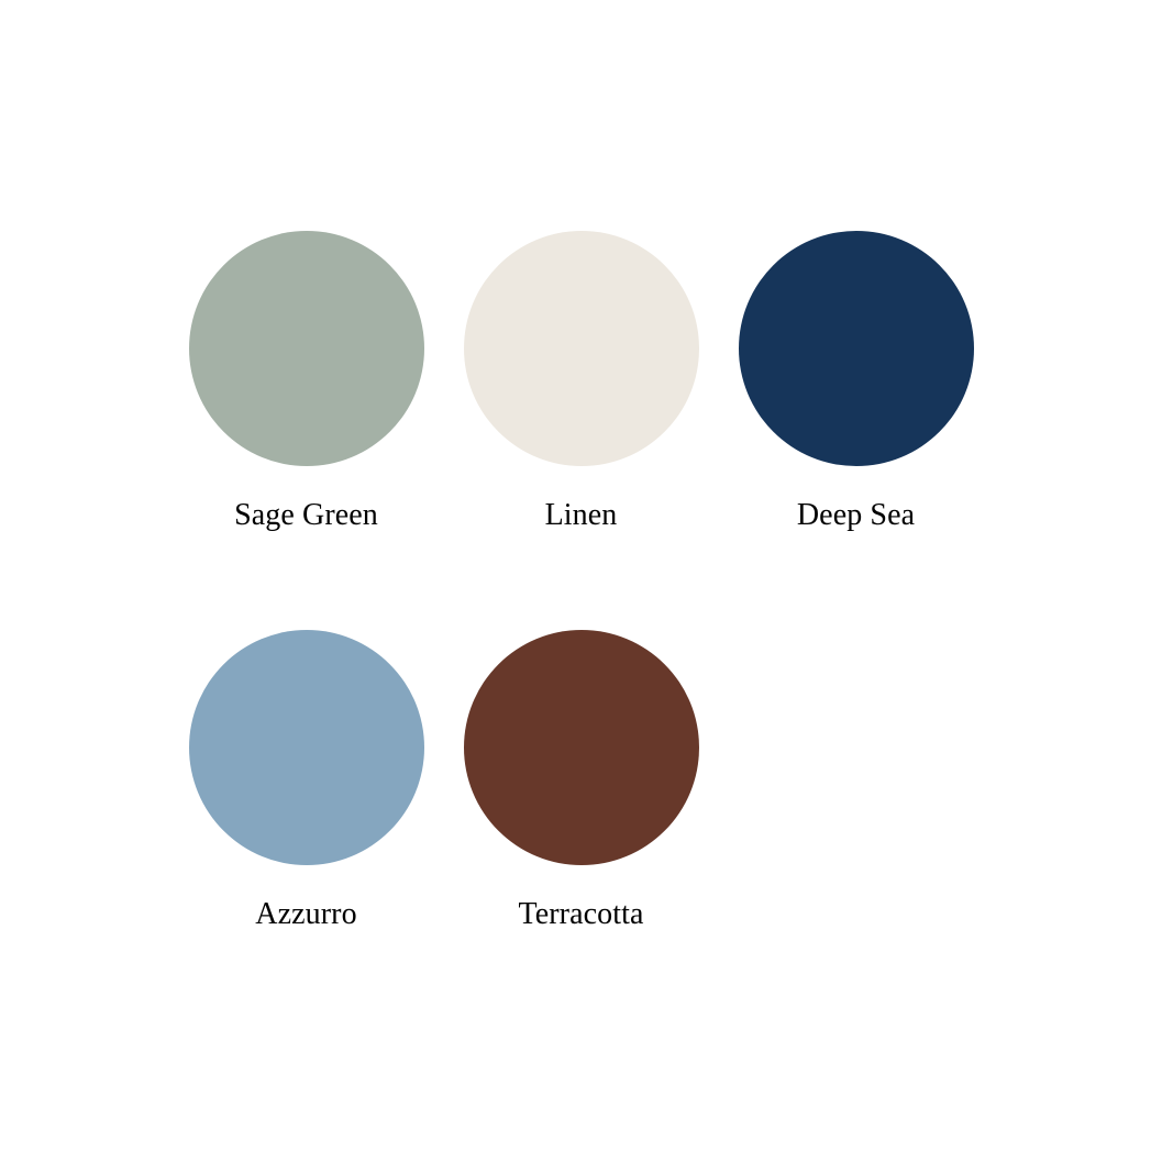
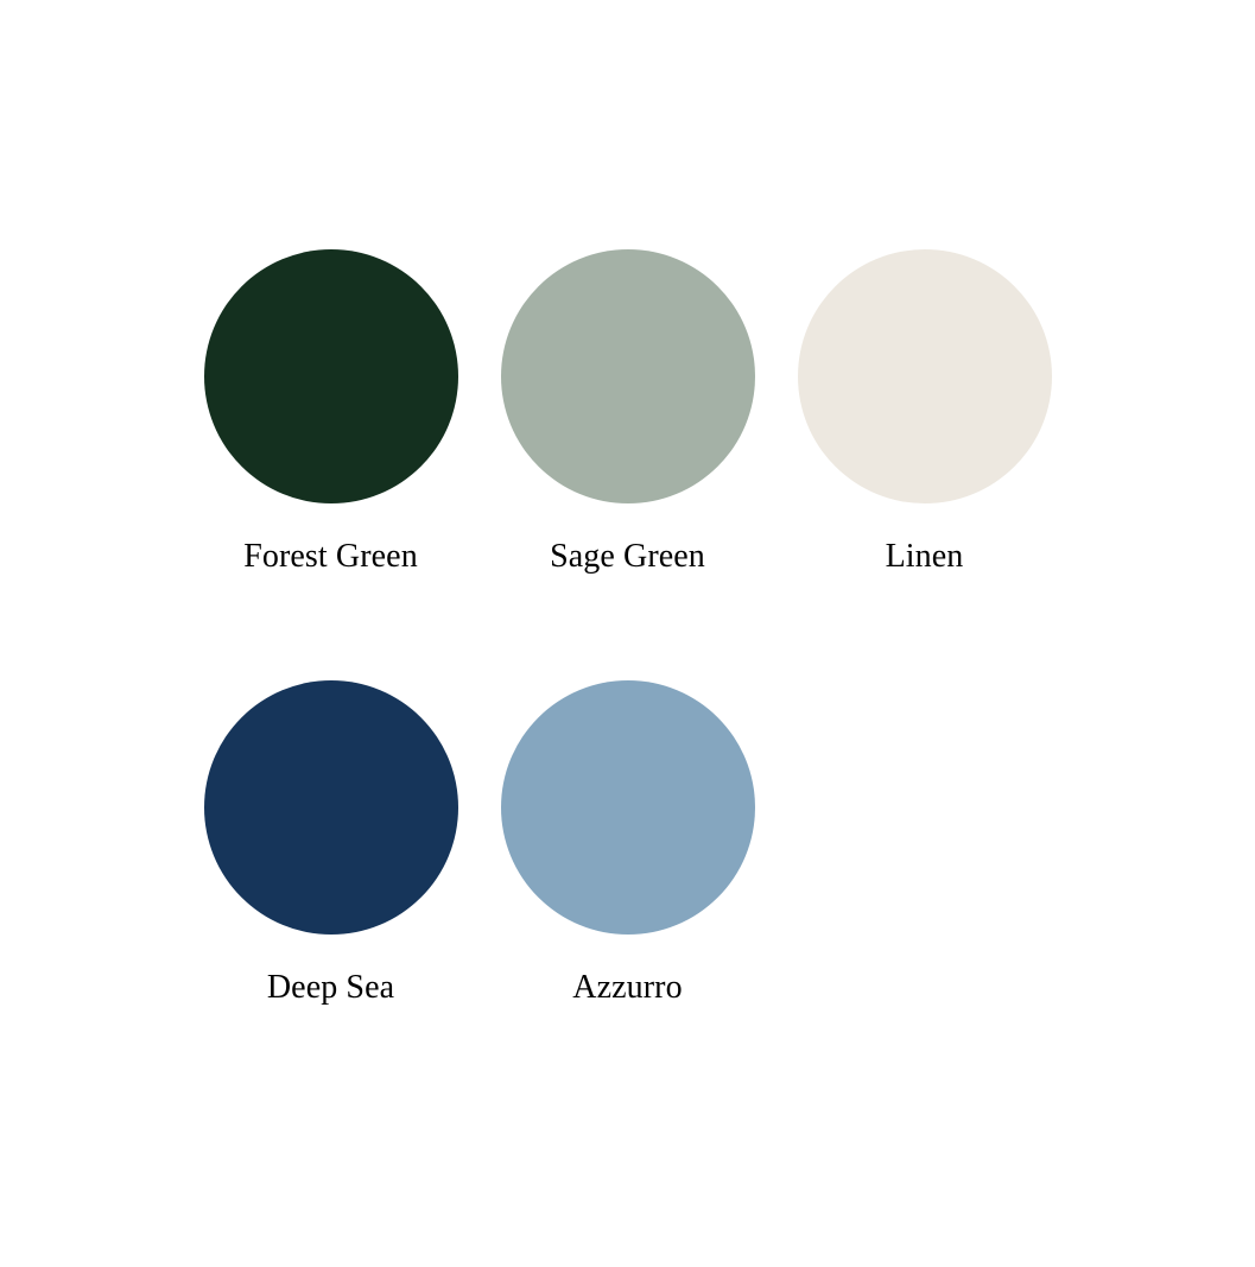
+ Forest Green
  Sage Green
  Linen
  Deep Sea
  Azzurro
- Terracotta
